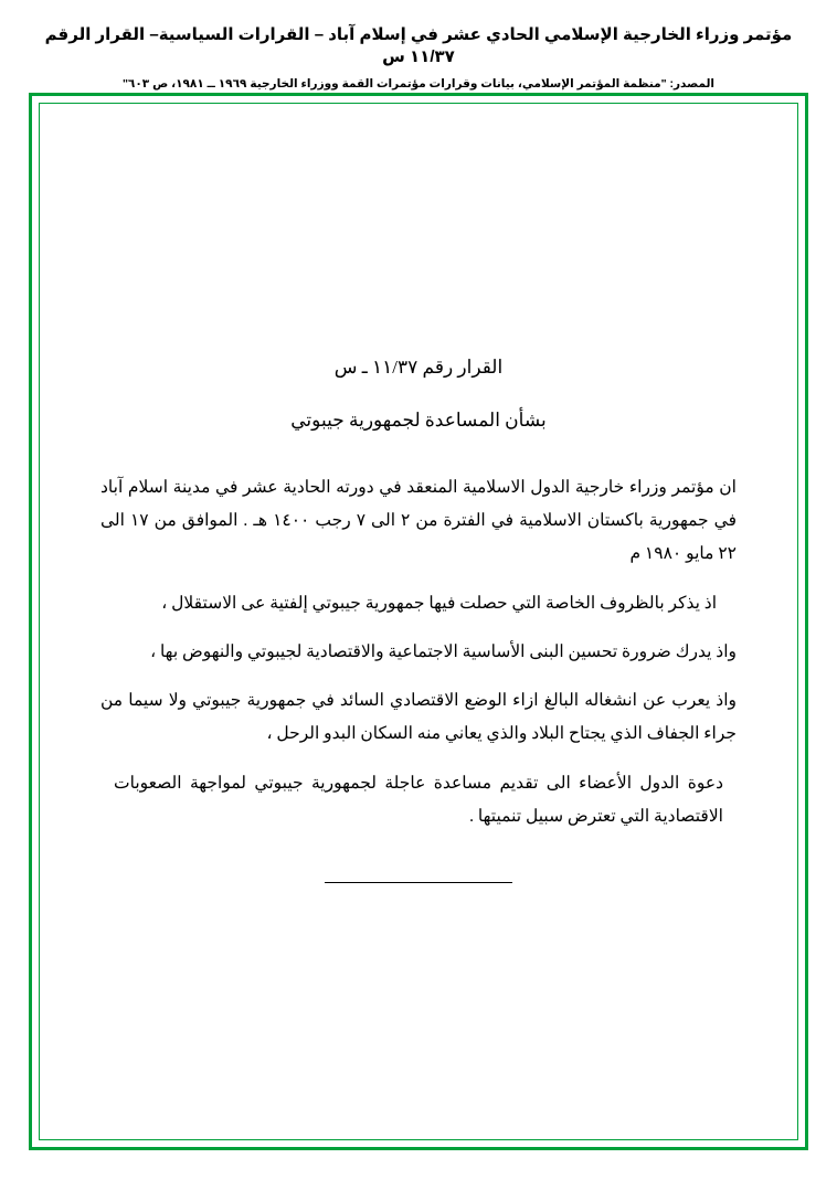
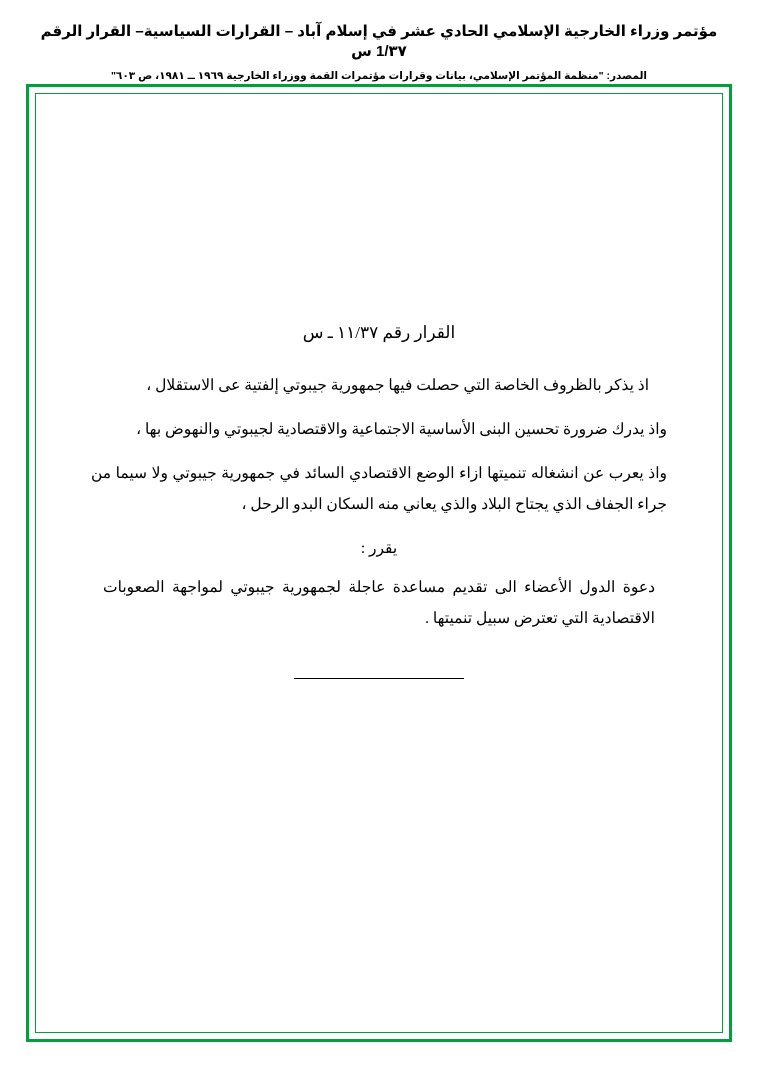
- مؤتمر وزراء الخارجية الإسلامي الحادي عشر في إسلام آباد – القرارات السياسية– القرار الرقم ١١/٣٧ س
+ مؤتمر وزراء الخارجية الإسلامي الحادي عشر في إسلام آباد – القرارات السياسية– القرار الرقم 1/٣٧ س
  المصدر: "منظمة المؤتمر الإسلامي، بيانات وقرارات مؤتمرات القمة ووزراء الخارجية ١٩٦٩ ــ ١٩٨١، ص ٦٠٣"
  القرار رقم ١١/٣٧ ـ س
- بشأن المساعدة لجمهورية جيبوتي
- ان مؤتمر وزراء خارجية الدول الاسلامية المنعقد في دورته الحادية عشر في مدينة اسلام آباد في جمهورية باكستان الاسلامية في الفترة من ٢ الى ٧ رجب ١٤٠٠ هـ . الموافق من ١٧ الى ٢٢ مايو ١٩٨٠ م
  اذ يذكر بالظروف الخاصة التي حصلت فيها جمهورية جيبوتي إلفتية عى الاستقلال ،
  واذ يدرك ضرورة تحسين البنى الأساسية الاجتماعية والاقتصادية لجيبوتي والنهوض بها ،
- واذ يعرب عن انشغاله البالغ ازاء الوضع الاقتصادي السائد في جمهورية جيبوتي ولا سيما من جراء الجفاف الذي يجتاح البلاد والذي يعاني منه السكان البدو الرحل ،
+ واذ يعرب عن انشغاله تنميتها ازاء الوضع الاقتصادي السائد في جمهورية جيبوتي ولا سيما من جراء الجفاف الذي يجتاح البلاد والذي يعاني منه السكان البدو الرحل ،
+ يقرر :
  دعوة الدول الأعضاء الى تقديم مساعدة عاجلة لجمهورية جيبوتي لمواجهة الصعوبات الاقتصادية التي تعترض سبيل تنميتها .
